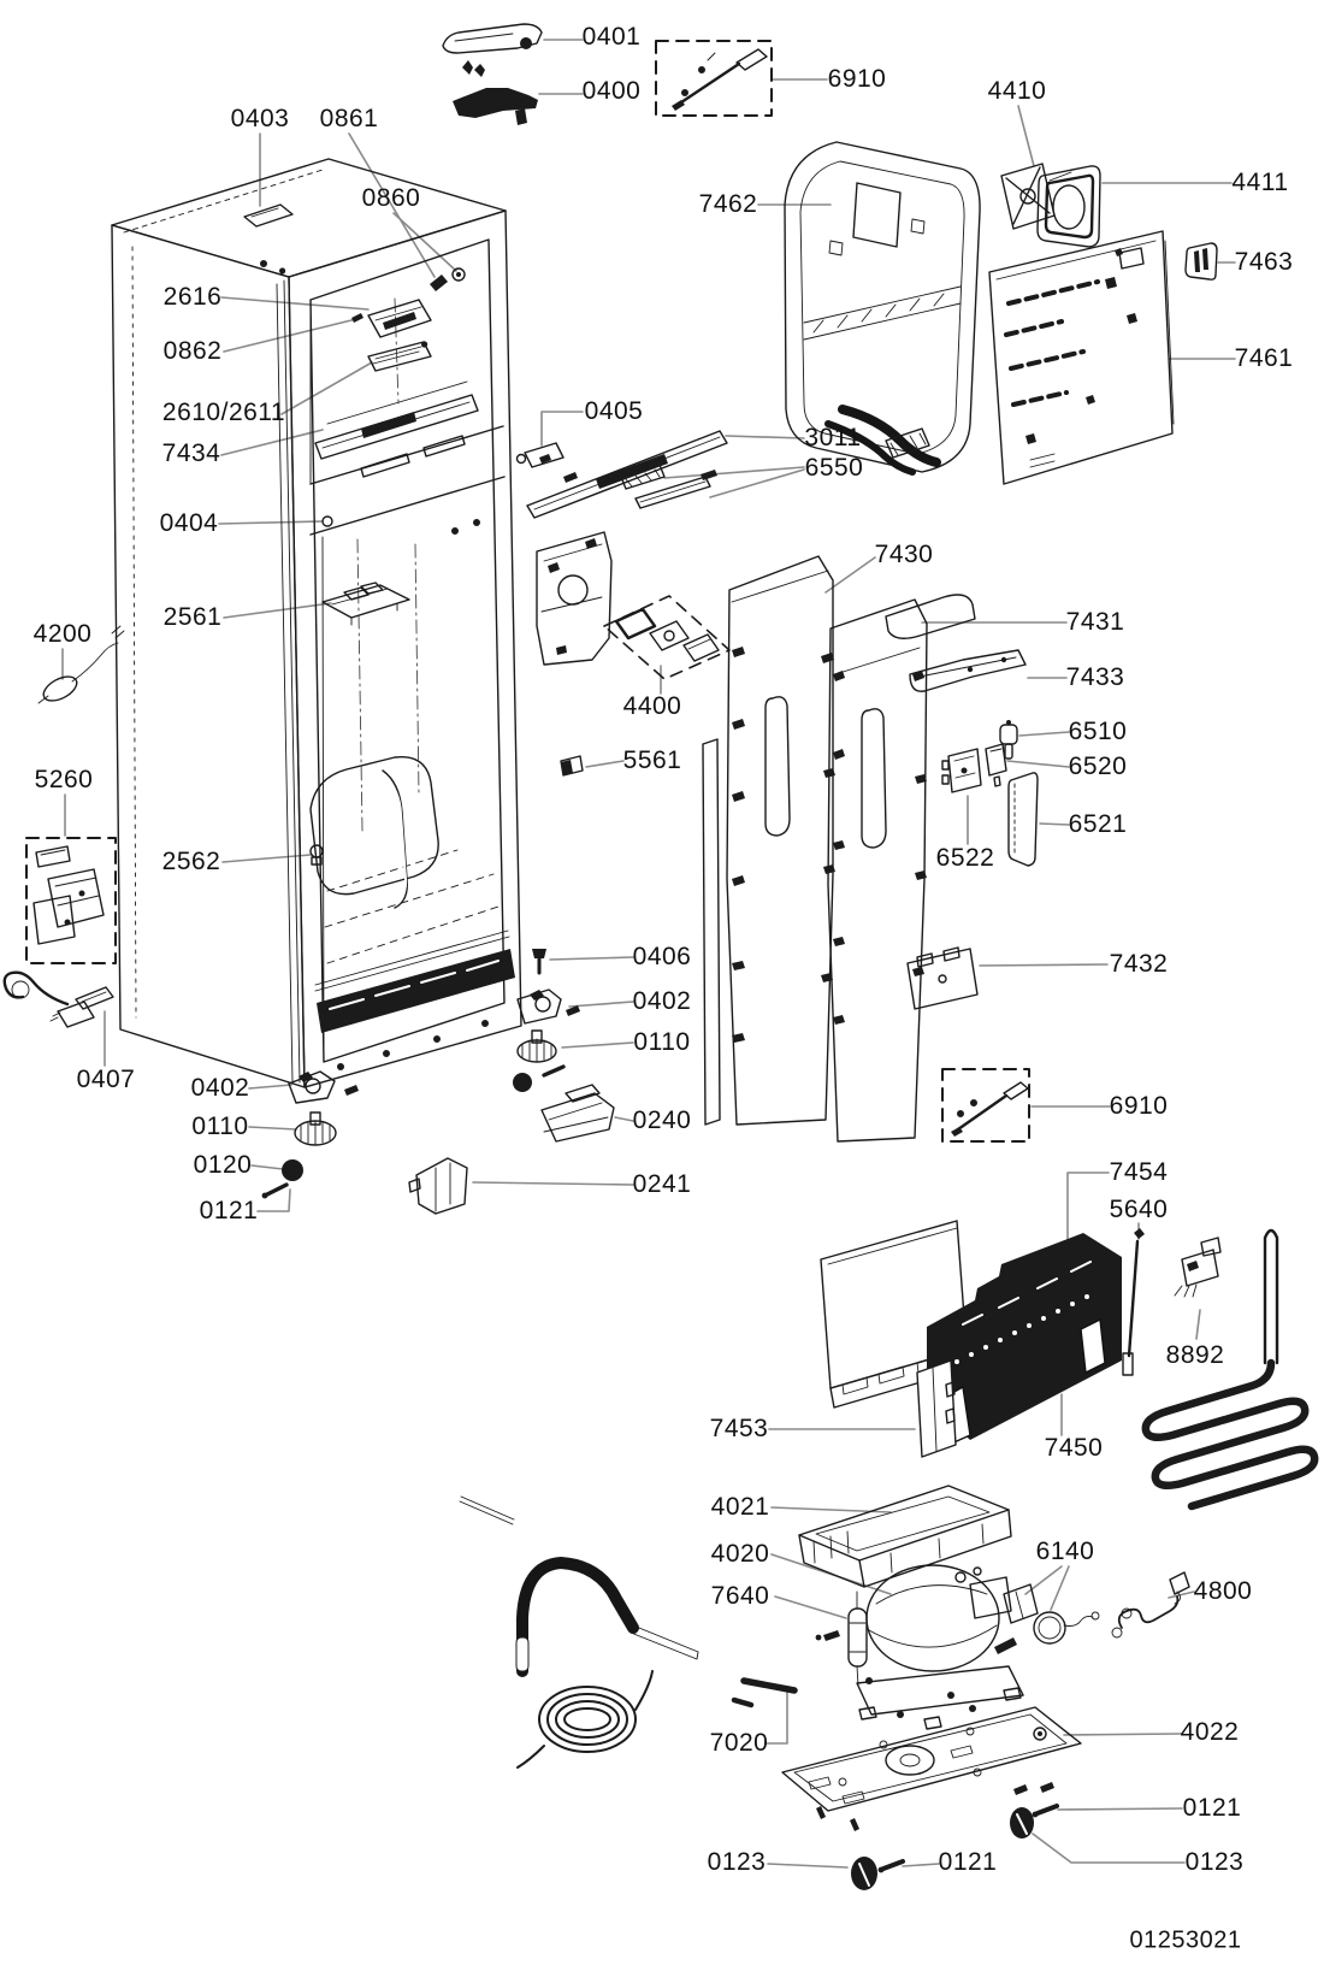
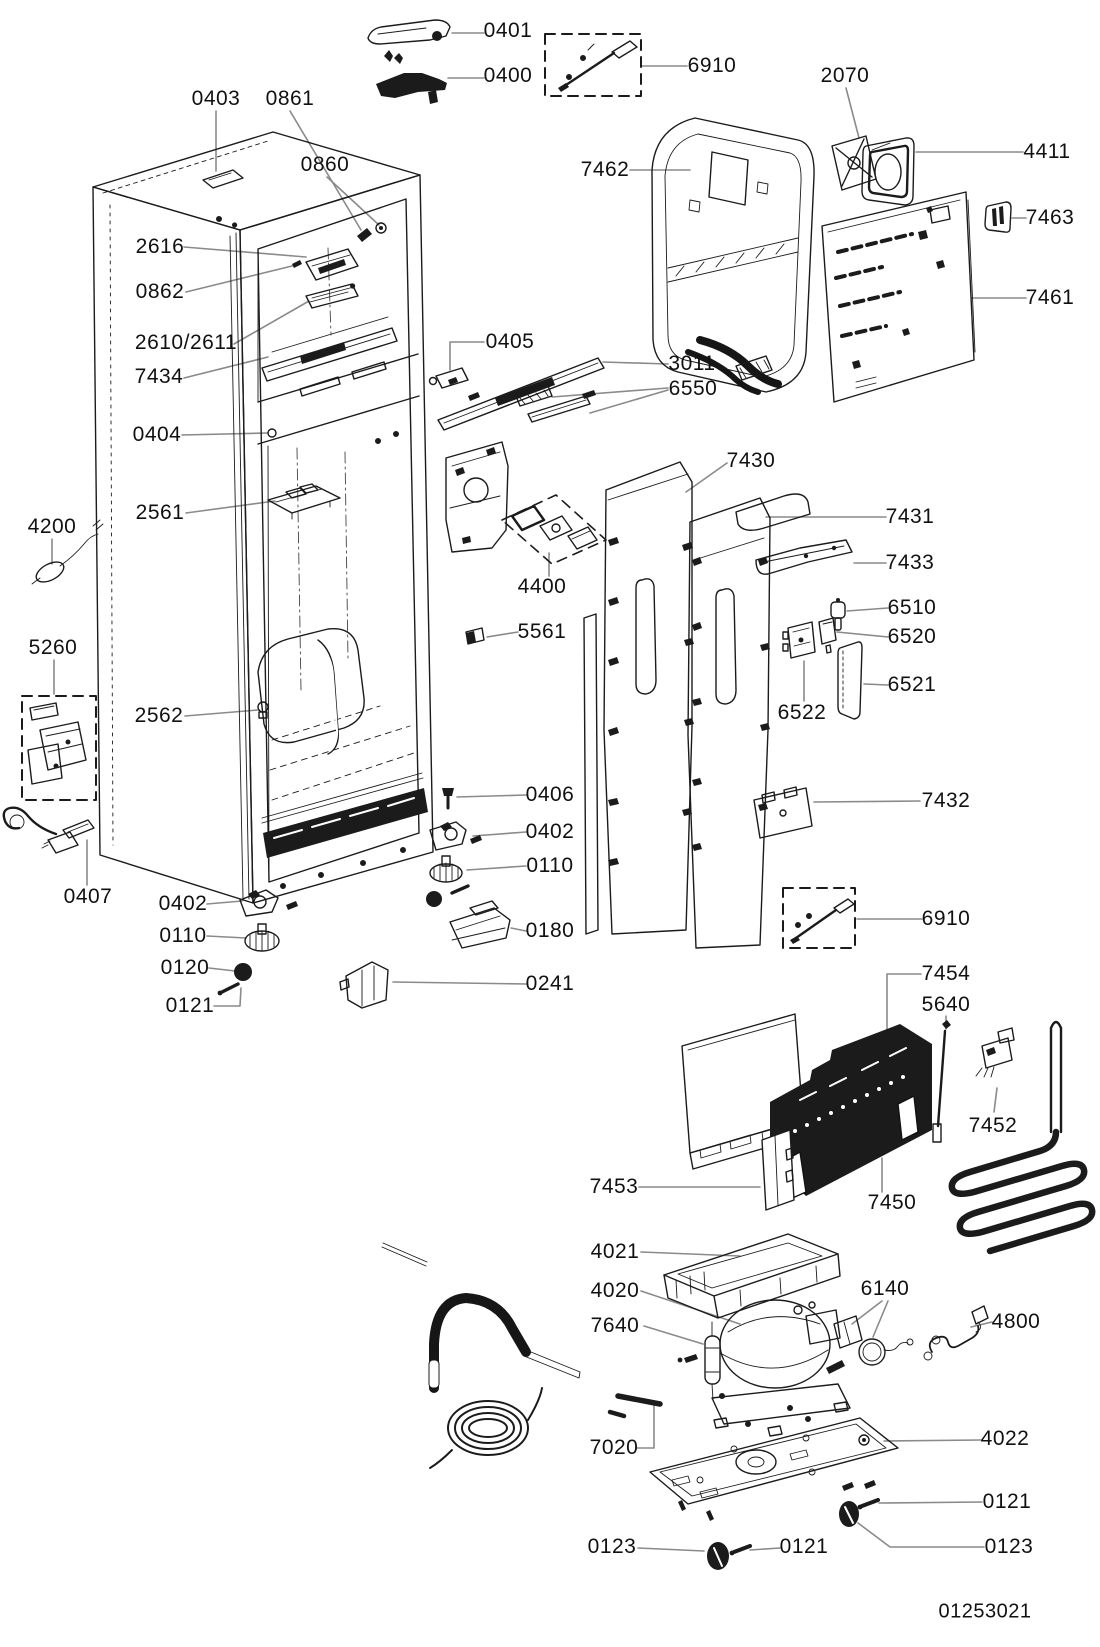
  0401
  0400
  6910
- 4410
+ 2070
  7462
  4411
  7463
  7461
  0403
  0861
  0860
  2616
  0862
  2610/2611
  7434
  0404
  0405
  3011
  6550
  7430
  7431
  7433
  6510
  6520
  6521
  6522
  4400
  5561
  4200
  5260
  2561
  2562
  7432
  0406
  0402
  0110
- 0240
+ 0180
  0241
  0407
  0402
  0110
  0120
  0121
  6910
  7454
  5640
- 8892
+ 7452
  7453
  7450
  4021
  4020
  7640
  6140
  4800
  7020
  4022
  0121
  0123
  0121
  0123
  01253021
